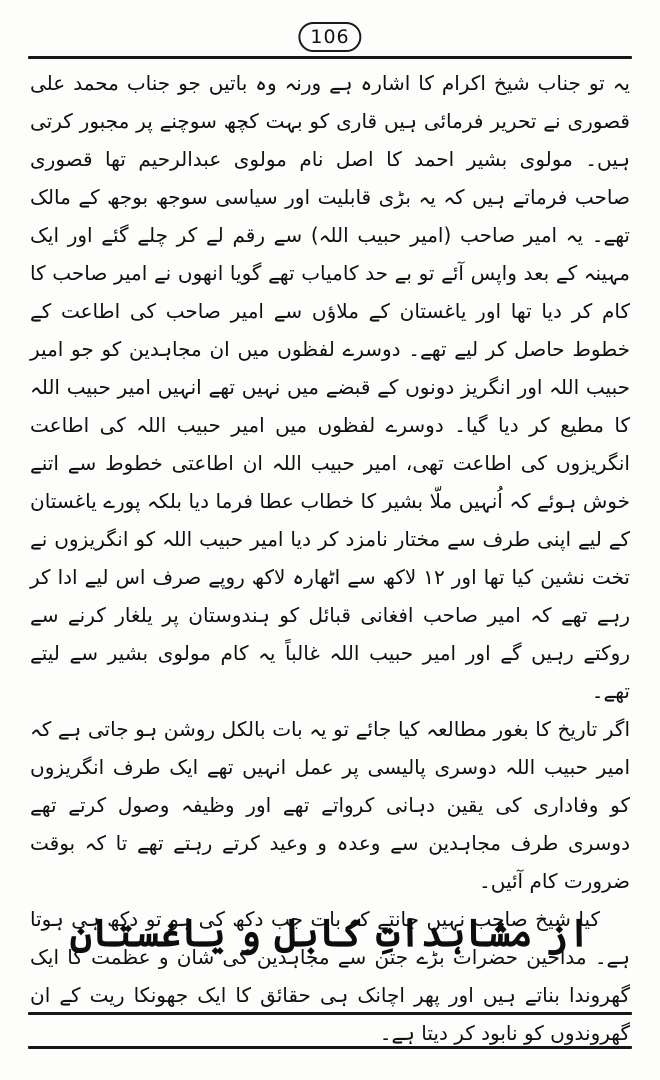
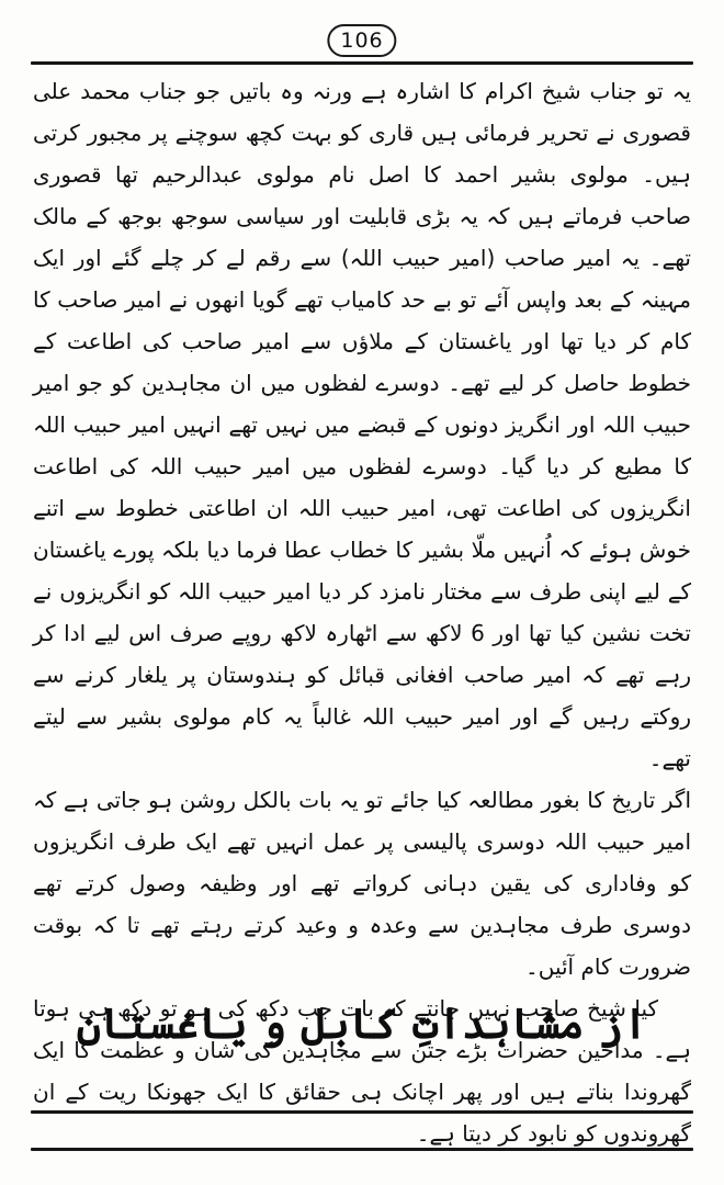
  106
- یہ تو جناب شیخ اکرام کا اشارہ ہے ورنہ وہ باتیں جو جناب محمد علی قصوری نے تحریر فرمائی ہیں قاری کو بہت کچھ سوچنے پر مجبور کرتی ہیں۔ مولوی بشیر احمد کا اصل نام مولوی عبدالرحیم تھا قصوری صاحب فرماتے ہیں کہ یہ بڑی قابلیت اور سیاسی سوجھ بوجھ کے مالک تھے۔ یہ امیر صاحب (امیر حبیب اللہ) سے رقم لے کر چلے گئے اور ایک مہینہ کے بعد واپس آئے تو بے حد کامیاب تھے گویا انھوں نے امیر صاحب کا کام کر دیا تھا اور یاغستان کے ملاؤں سے امیر صاحب کی اطاعت کے خطوط حاصل کر لیے تھے۔ دوسرے لفظوں میں ان مجاہدین کو جو امیر حبیب اللہ اور انگریز دونوں کے قبضے میں نہیں تھے انہیں امیر حبیب اللہ کا مطیع کر دیا گیا۔ دوسرے لفظوں میں امیر حبیب اللہ کی اطاعت انگریزوں کی اطاعت تھی، امیر حبیب اللہ ان اطاعتی خطوط سے اتنے خوش ہوئے کہ اُنہیں ملّا بشیر کا خطاب عطا فرما دیا بلکہ پورے یاغستان کے لیے اپنی طرف سے مختار نامزد کر دیا امیر حبیب اللہ کو انگریزوں نے تخت نشین کیا تھا اور ۱۲ لاکھ سے اٹھارہ لاکھ روپے صرف اس لیے ادا کر رہے تھے کہ امیر صاحب افغانی قبائل کو ہندوستان پر یلغار کرنے سے روکتے رہیں گے اور امیر حبیب اللہ غالباً یہ کام مولوی بشیر سے لیتے تھے۔
+ یہ تو جناب شیخ اکرام کا اشارہ ہے ورنہ وہ باتیں جو جناب محمد علی قصوری نے تحریر فرمائی ہیں قاری کو بہت کچھ سوچنے پر مجبور کرتی ہیں۔ مولوی بشیر احمد کا اصل نام مولوی عبدالرحیم تھا قصوری صاحب فرماتے ہیں کہ یہ بڑی قابلیت اور سیاسی سوجھ بوجھ کے مالک تھے۔ یہ امیر صاحب (امیر حبیب اللہ) سے رقم لے کر چلے گئے اور ایک مہینہ کے بعد واپس آئے تو بے حد کامیاب تھے گویا انھوں نے امیر صاحب کا کام کر دیا تھا اور یاغستان کے ملاؤں سے امیر صاحب کی اطاعت کے خطوط حاصل کر لیے تھے۔ دوسرے لفظوں میں ان مجاہدین کو جو امیر حبیب اللہ اور انگریز دونوں کے قبضے میں نہیں تھے انہیں امیر حبیب اللہ کا مطیع کر دیا گیا۔ دوسرے لفظوں میں امیر حبیب اللہ کی اطاعت انگریزوں کی اطاعت تھی، امیر حبیب اللہ ان اطاعتی خطوط سے اتنے خوش ہوئے کہ اُنہیں ملّا بشیر کا خطاب عطا فرما دیا بلکہ پورے یاغستان کے لیے اپنی طرف سے مختار نامزد کر دیا امیر حبیب اللہ کو انگریزوں نے تخت نشین کیا تھا اور 6 لاکھ سے اٹھارہ لاکھ روپے صرف اس لیے ادا کر رہے تھے کہ امیر صاحب افغانی قبائل کو ہندوستان پر یلغار کرنے سے روکتے رہیں گے اور امیر حبیب اللہ غالباً یہ کام مولوی بشیر سے لیتے تھے۔
  اگر تاریخ کا بغور مطالعہ کیا جائے تو یہ بات بالکل روشن ہو جاتی ہے کہ امیر حبیب اللہ دوسری پالیسی پر عمل انہیں تھے ایک طرف انگریزوں کو وفاداری کی یقین دہانی کرواتے تھے اور وظیفہ وصول کرتے تھے دوسری طرف مجاہدین سے وعدہ و وعید کرتے رہتے تھے تا کہ بوقت ضرورت کام آئیں۔
  کیا شیخ صاحب نہیں جانتے کہ بات جب دکھ کی ہو تو دکھ ہی ہوتا ہے۔ مداحین حضرات بڑے جتن سے مجاہدین کی شان و عظمت کا ایک گھروندا بناتے ہیں اور پھر اچانک ہی حقائق کا ایک جھونکا ریت کے ان گھروندوں کو نابود کر دیتا ہے۔
  از مشاہداتِ کابل و یاغستان
